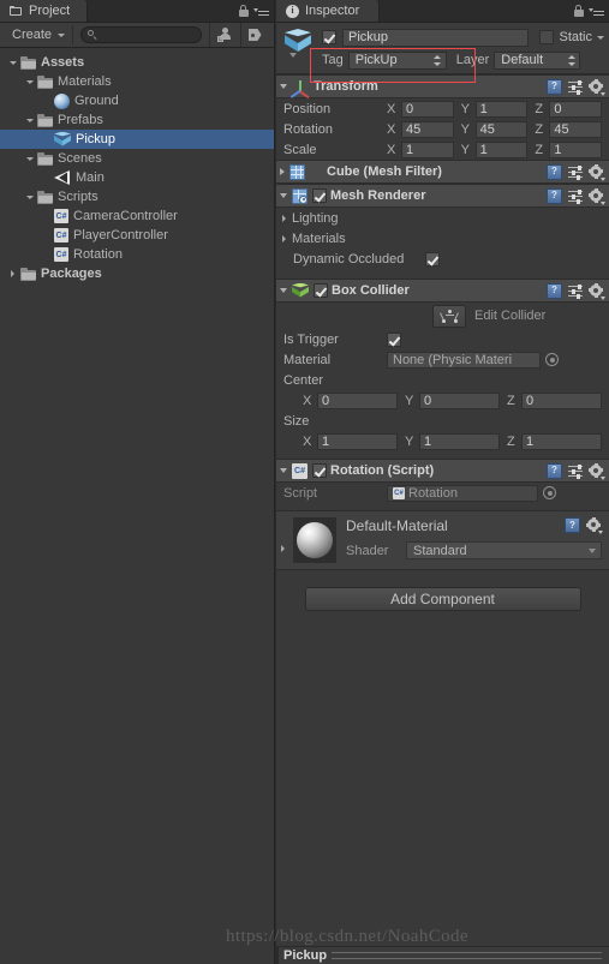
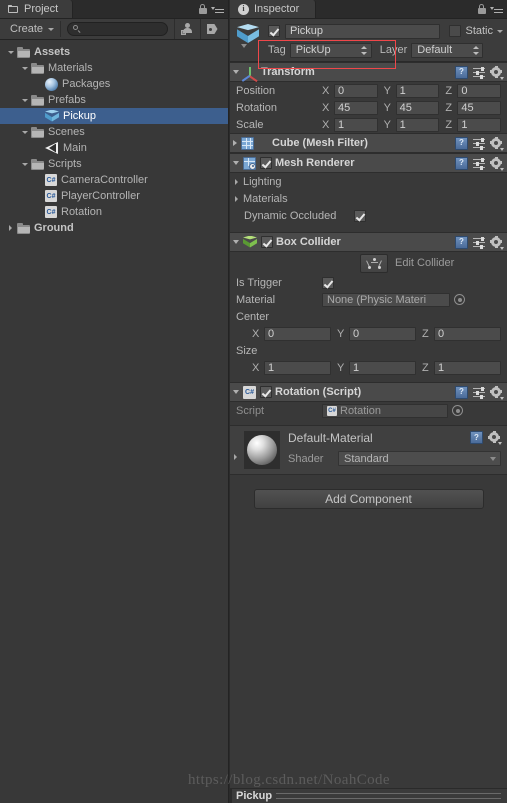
  Project
  Create
  Assets
  Materials
- Ground
+ Packages
  Prefabs
  Pickup
  Scenes
  Main
  Scripts
  CameraController
  PlayerController
  Rotation
- Packages
+ Ground
  i
  Inspector
  Pickup
  Static
  Tag
  PickUp
  Layer
  Default
  Transform
  ?
  Position
  X
  0
  Y
  1
  Z
  0
  Rotation
  X
  45
  Y
  45
  Z
  45
  Scale
  X
  1
  Y
  1
  Z
  1
  Cube (Mesh Filter)
  ?
  Mesh Renderer
  ?
  Lighting
  Materials
  Dynamic Occluded
  Box Collider
  ?
  Edit Collider
  Is Trigger
  Material
  None (Physic Materi
  Center
  X
  0
  Y
  0
  Z
  0
  Size
  X
  1
  Y
  1
  Z
  1
  Rotation (Script)
  ?
  Script
  Rotation
  Default-Material
  ?
  Shader
  Standard
  Add Component
  https://blog.csdn.net/NoahCode
  Pickup
